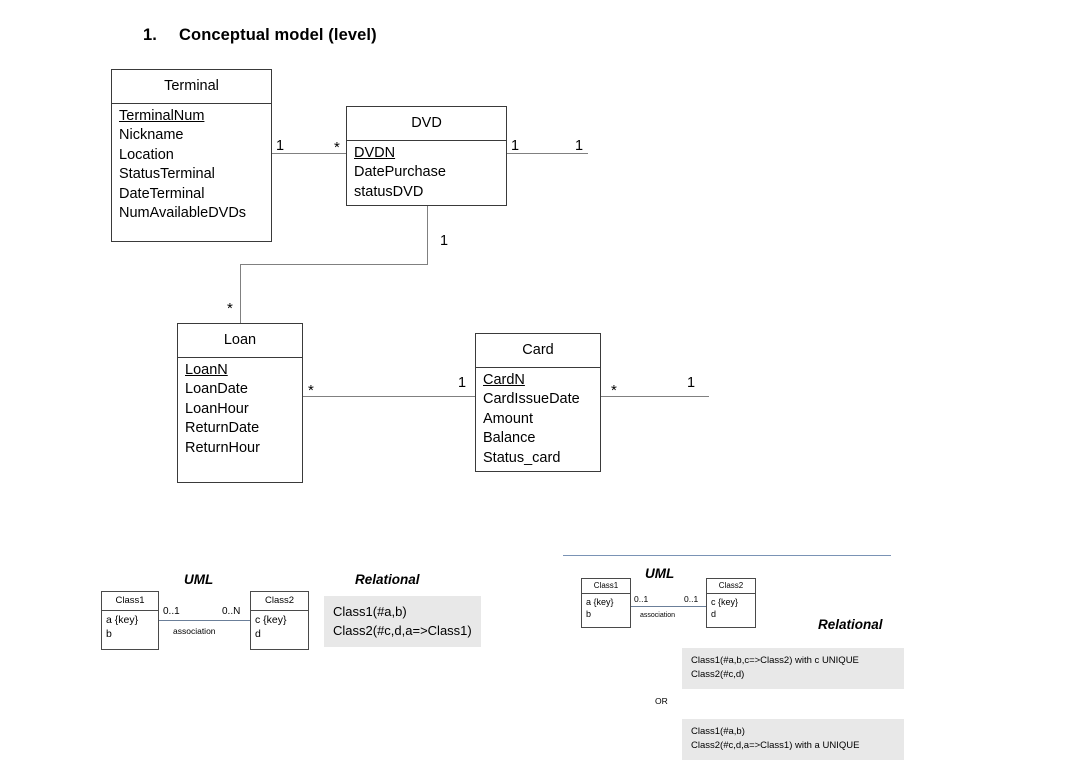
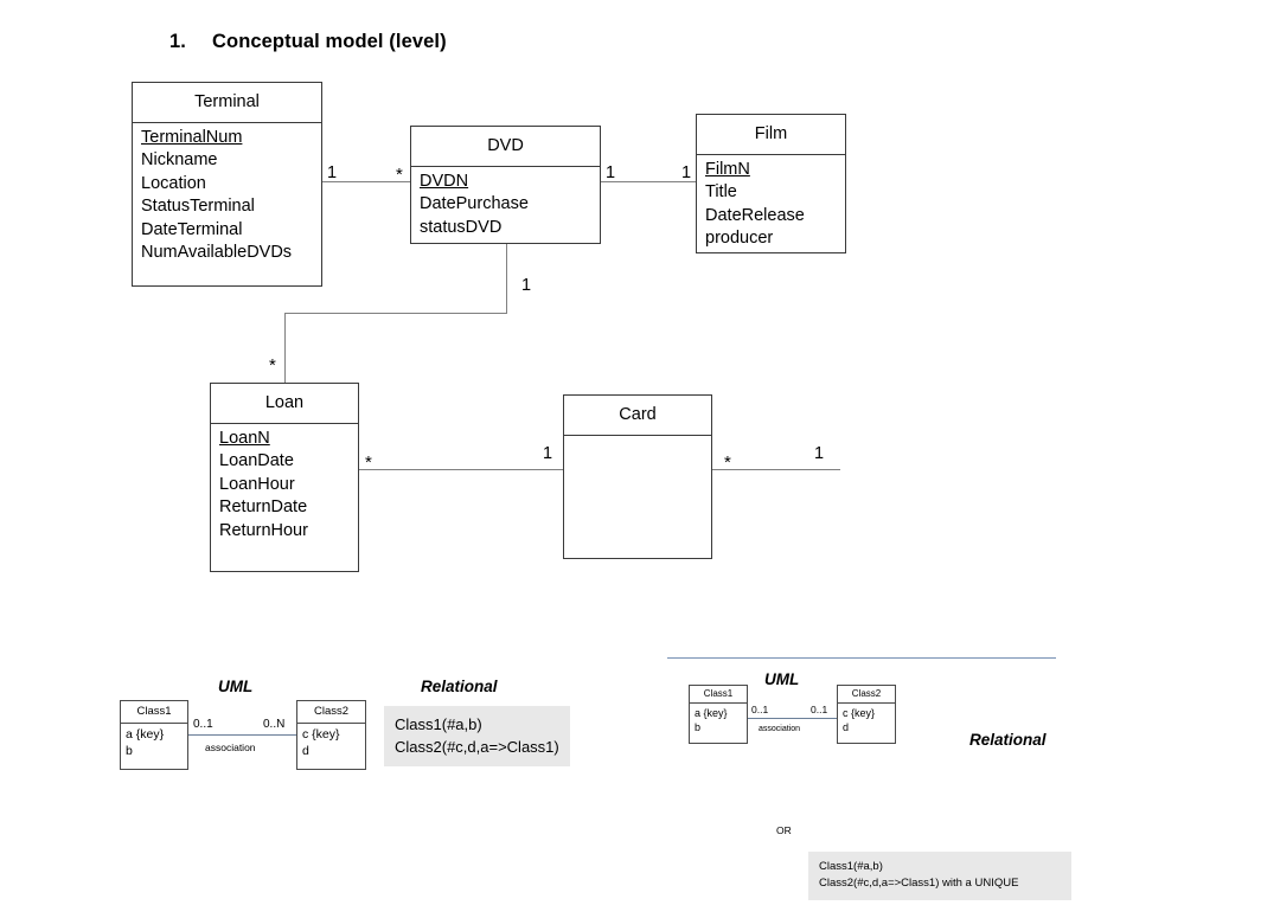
  1. Conceptual model (level)
  1
  *
  1
  1
  1
  *
  *
  1
  *
  1
  Terminal
  TerminalNum
  Nickname
  Location
  StatusTerminal
  DateTerminal
  NumAvailableDVDs
  DVD
  DVDN
  DatePurchase
  statusDVD
+ Film
+ FilmN
+ Title
+ DateRelease
+ producer
  Loan
  LoanN
  LoanDate
  LoanHour
  ReturnDate
  ReturnHour
  Card
- CardN
- CardIssueDate
- Amount
- Balance
- Status_card
  UML
  Relational
  0..1
  0..N
  association
  Class1
  a {key}
  b
  Class2
  c {key}
  d
  Class1(#a,b)
  Class2(#c,d,a=>Class1)
  UML
  Relational
  0..1
  0..1
  Class1
  a {key}
  b
  Class2
  c {key}
  d
- Class1(#a,b,c=>Class2) with c UNIQUE
- Class2(#c,d)
  OR
  Class1(#a,b)
  Class2(#c,d,a=>Class1) with a UNIQUE
